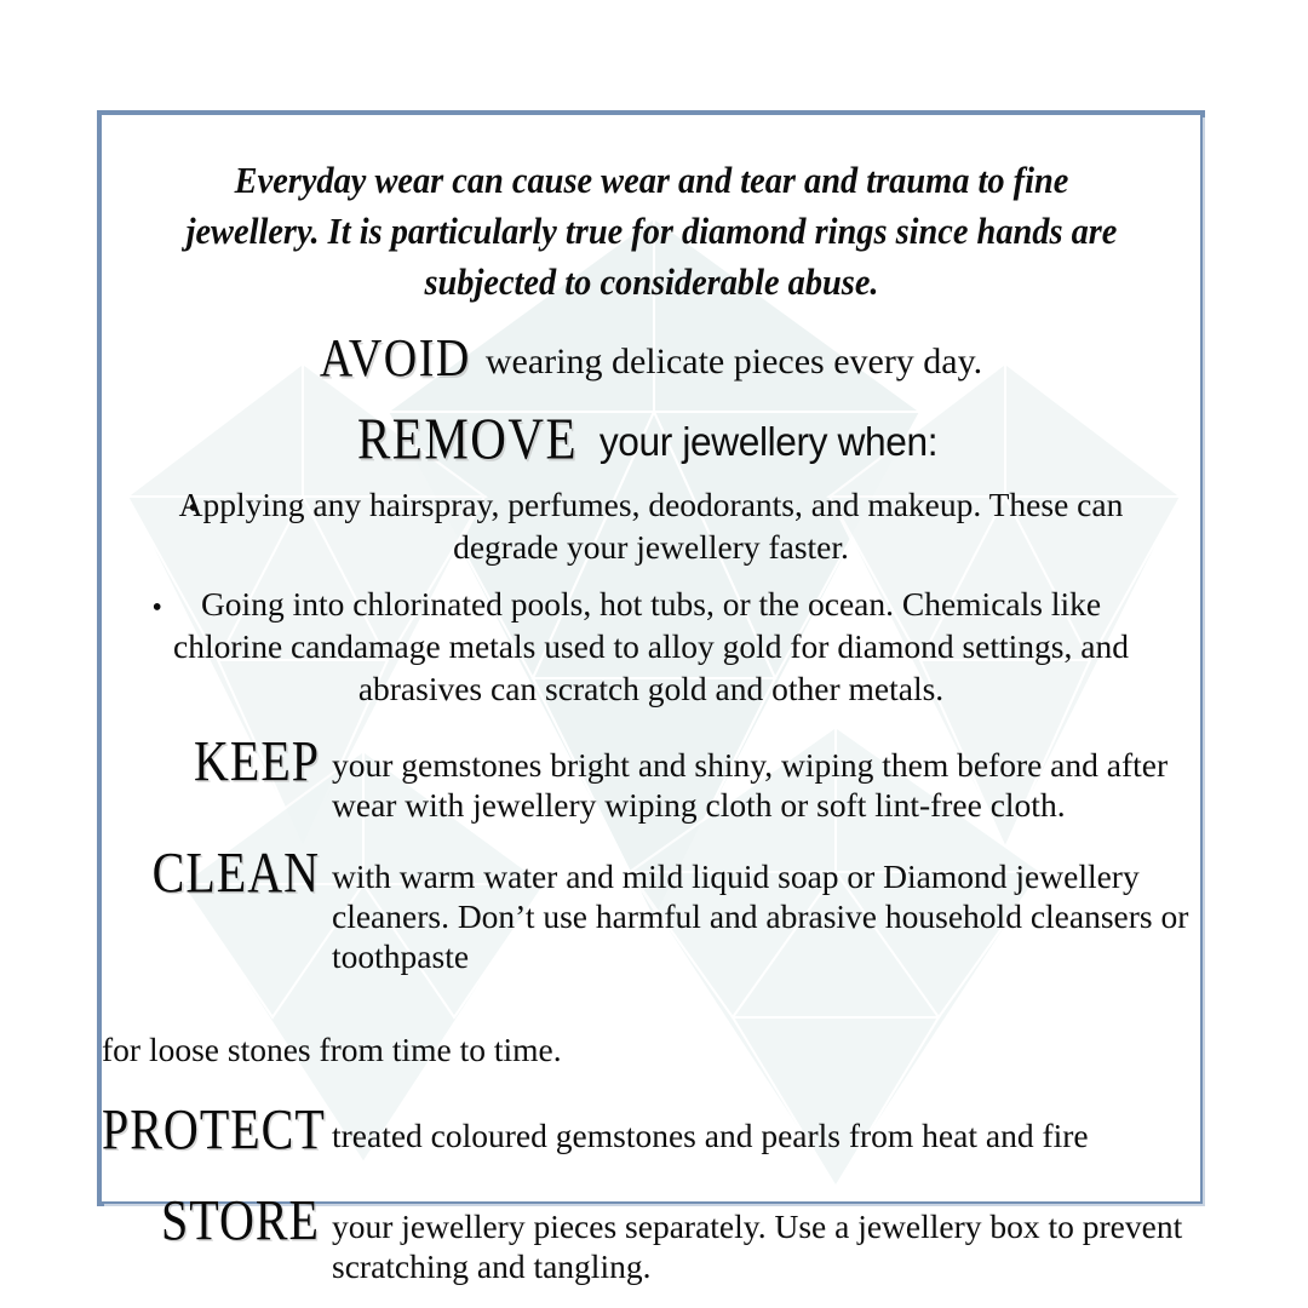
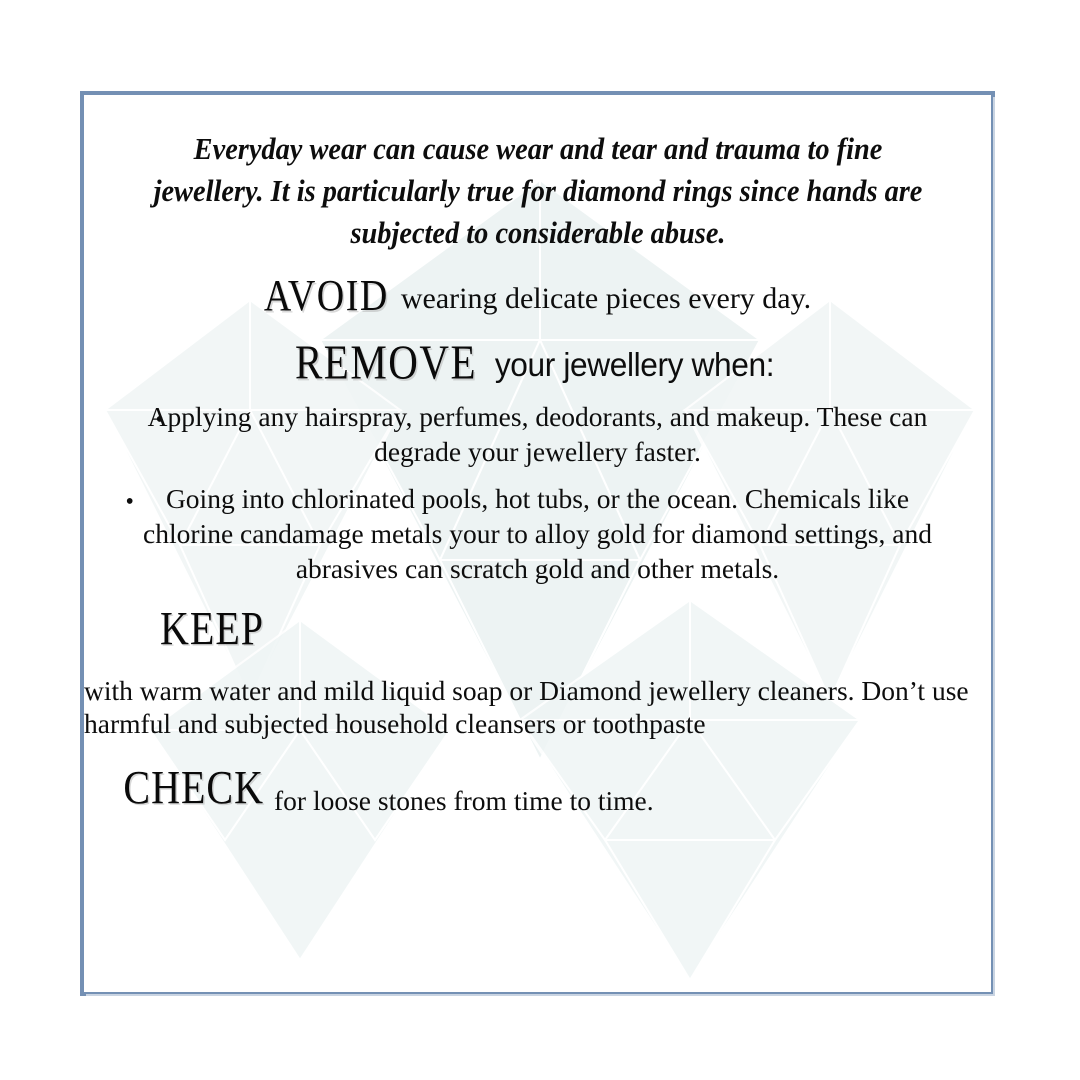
  Everyday wear can cause wear and tear and trauma to fine jewellery. It is particularly true for diamond rings since hands are subjected to considerable abuse.
  AVOID wearing delicate pieces every day.
  REMOVE your jewellery when:
  •
  Applying any hairspray, perfumes, deodorants, and makeup. These can degrade your jewellery faster.
  •
- Going into chlorinated pools, hot tubs, or the ocean. Chemicals like chlorine candamage metals used to alloy gold for diamond settings, and abrasives can scratch gold and other metals.
+ Going into chlorinated pools, hot tubs, or the ocean. Chemicals like chlorine candamage metals your to alloy gold for diamond settings, and abrasives can scratch gold and other metals.
  KEEP
- your gemstones bright and shiny, wiping them before and after wear with jewellery wiping cloth or soft lint-free cloth.
- CLEAN
- with warm water and mild liquid soap or Diamond jewellery cleaners. Don’t use harmful and abrasive household cleansers or toothpaste
+ with warm water and mild liquid soap or Diamond jewellery cleaners. Don’t use harmful and subjected household cleansers or toothpaste
+ CHECK
  for loose stones from time to time.
- PROTECT
- treated coloured gemstones and pearls from heat and fire
- STORE
- your jewellery pieces separately. Use a jewellery box to prevent scratching and tangling.
